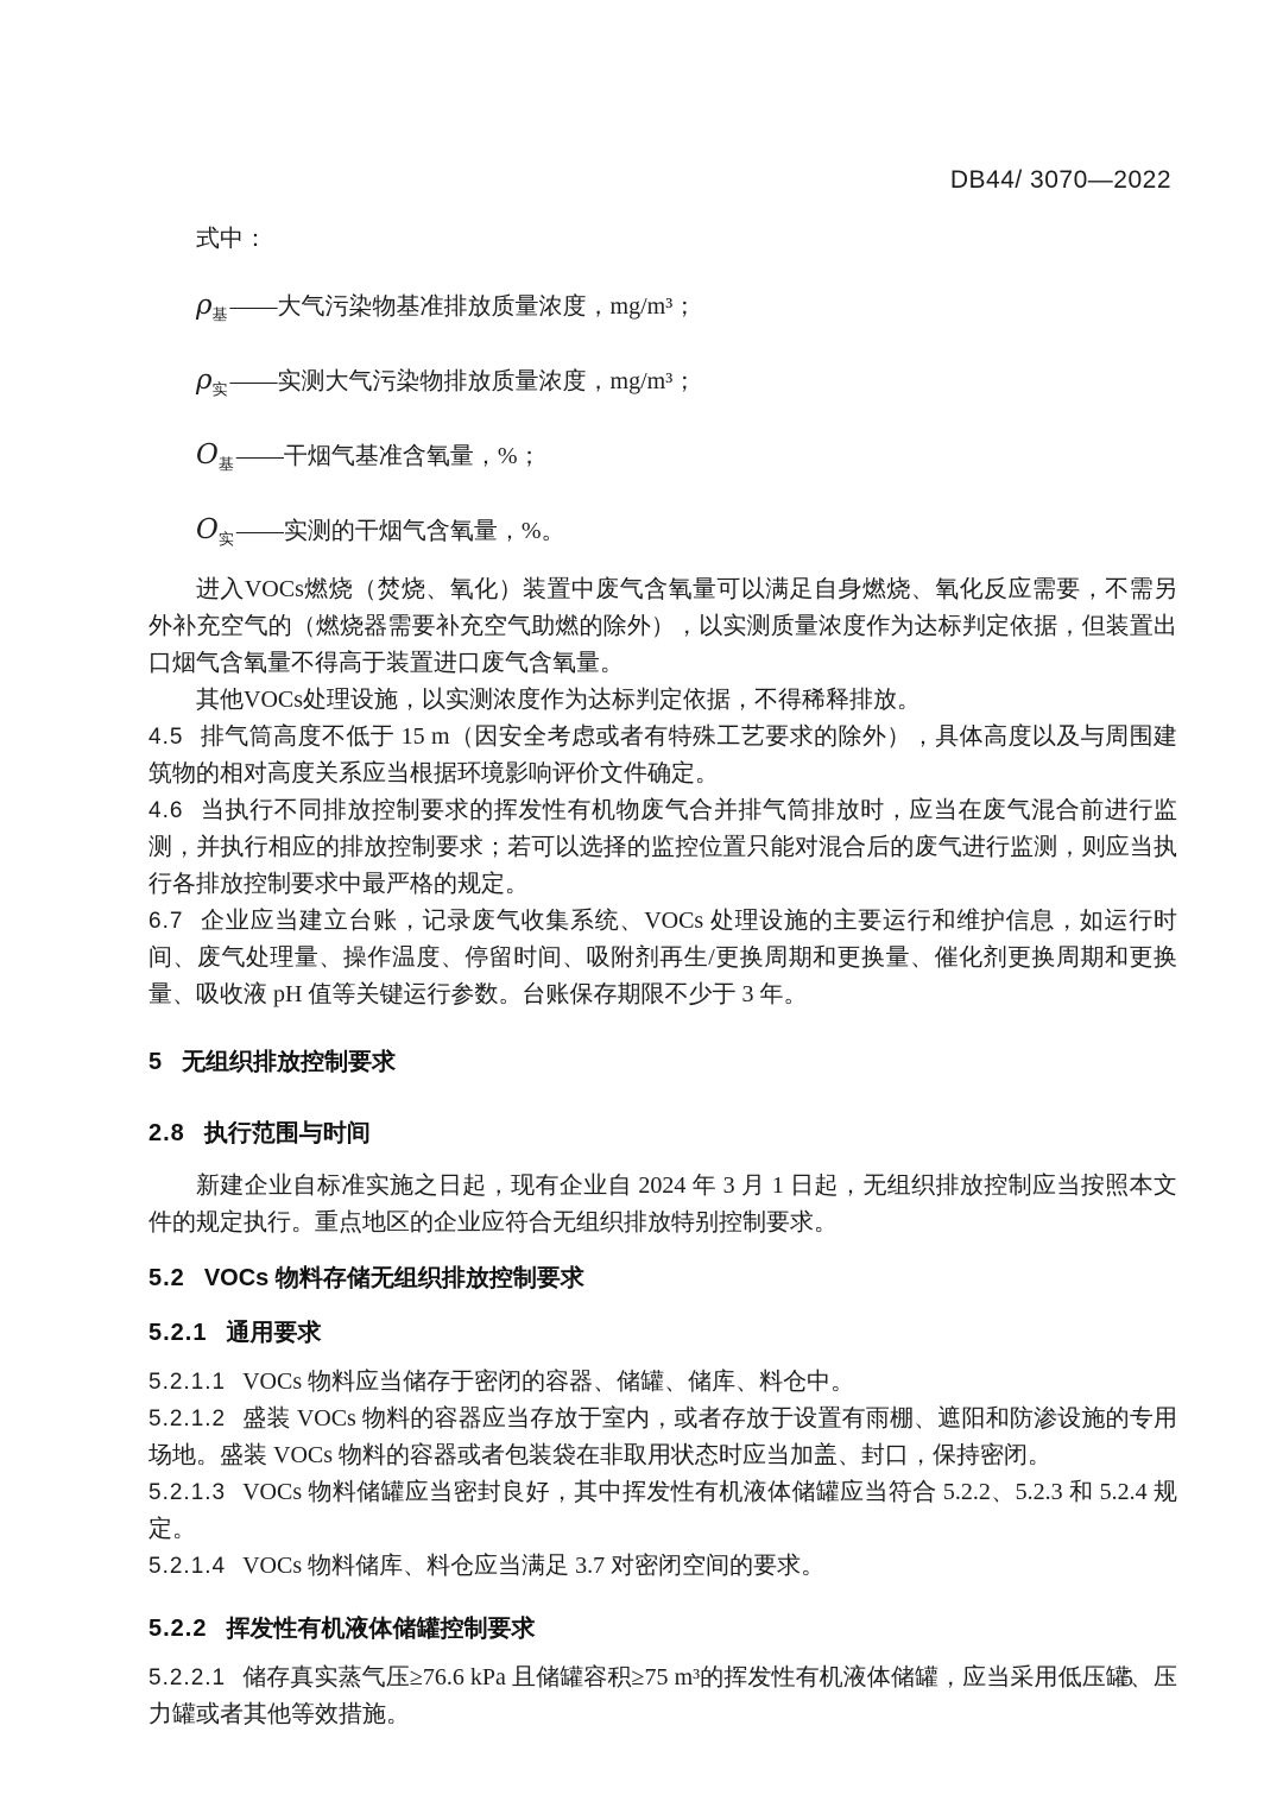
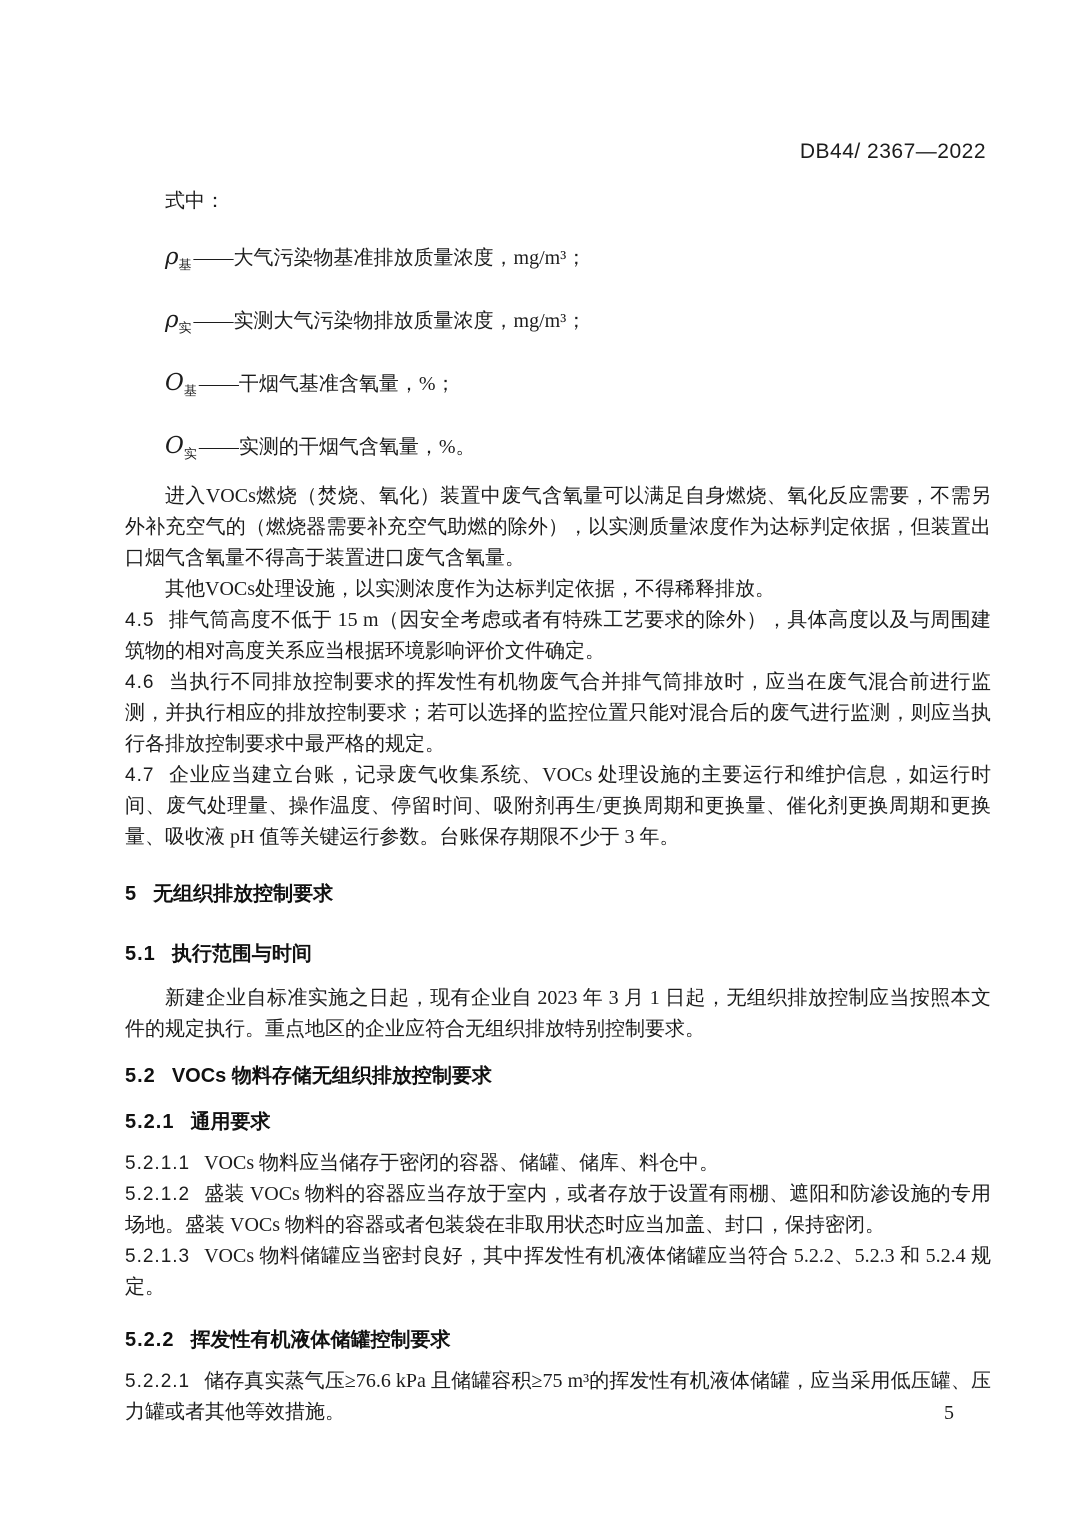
- DB44/ 3070—2022
+ DB44/ 2367—2022
  式中：
  ρ基 ——大气污染物基准排放质量浓度，mg/m³；
  ρ实 ——实测大气污染物排放质量浓度，mg/m³；
  O基 ——干烟气基准含氧量，%；
  O实 ——实测的干烟气含氧量，%。
  进入VOCs燃烧（焚烧、氧化）装置中废气含氧量可以满足自身燃烧、氧化反应需要，不需另外补充空气的（燃烧器需要补充空气助燃的除外），以实测质量浓度作为达标判定依据，但装置出口烟气含氧量不得高于装置进口废气含氧量。
  其他VOCs处理设施，以实测浓度作为达标判定依据，不得稀释排放。
  4.5 排气筒高度不低于 15 m（因安全考虑或者有特殊工艺要求的除外），具体高度以及与周围建筑物的相对高度关系应当根据环境影响评价文件确定。
  4.6 当执行不同排放控制要求的挥发性有机物废气合并排气筒排放时，应当在废气混合前进行监测，并执行相应的排放控制要求；若可以选择的监控位置只能对混合后的废气进行监测，则应当执行各排放控制要求中最严格的规定。
- 6.7 企业应当建立台账，记录废气收集系统、VOCs 处理设施的主要运行和维护信息，如运行时间、废气处理量、操作温度、停留时间、吸附剂再生/更换周期和更换量、催化剂更换周期和更换量、吸收液 pH 值等关键运行参数。台账保存期限不少于 3 年。
+ 4.7 企业应当建立台账，记录废气收集系统、VOCs 处理设施的主要运行和维护信息，如运行时间、废气处理量、操作温度、停留时间、吸附剂再生/更换周期和更换量、催化剂更换周期和更换量、吸收液 pH 值等关键运行参数。台账保存期限不少于 3 年。
  5 无组织排放控制要求
- 2.8 执行范围与时间
+ 5.1 执行范围与时间
- 新建企业自标准实施之日起，现有企业自 2024 年 3 月 1 日起，无组织排放控制应当按照本文件的规定执行。重点地区的企业应符合无组织排放特别控制要求。
+ 新建企业自标准实施之日起，现有企业自 2023 年 3 月 1 日起，无组织排放控制应当按照本文件的规定执行。重点地区的企业应符合无组织排放特别控制要求。
  5.2 VOCs 物料存储无组织排放控制要求
  5.2.1 通用要求
  5.2.1.1 VOCs 物料应当储存于密闭的容器、储罐、储库、料仓中。
  5.2.1.2 盛装 VOCs 物料的容器应当存放于室内，或者存放于设置有雨棚、遮阳和防渗设施的专用场地。盛装 VOCs 物料的容器或者包装袋在非取用状态时应当加盖、封口，保持密闭。
  5.2.1.3 VOCs 物料储罐应当密封良好，其中挥发性有机液体储罐应当符合 5.2.2、5.2.3 和 5.2.4 规定。
- 5.2.1.4 VOCs 物料储库、料仓应当满足 3.7 对密闭空间的要求。
  5.2.2 挥发性有机液体储罐控制要求
  5.2.2.1 储存真实蒸气压≥76.6 kPa 且储罐容积≥75 m³的挥发性有机液体储罐，应当采用低压罐、压力罐或者其他等效措施。
  5
